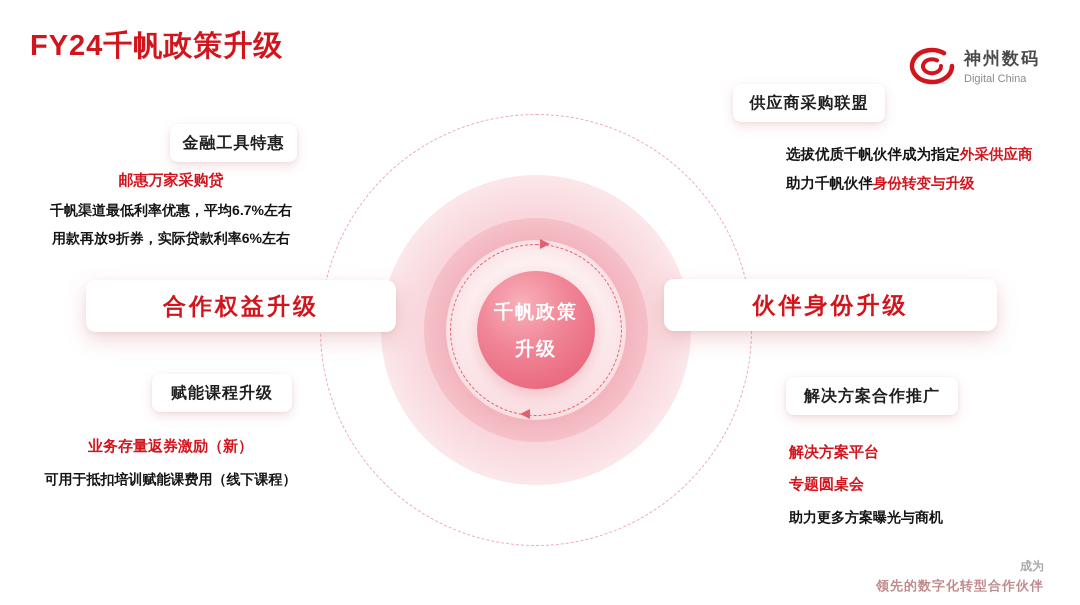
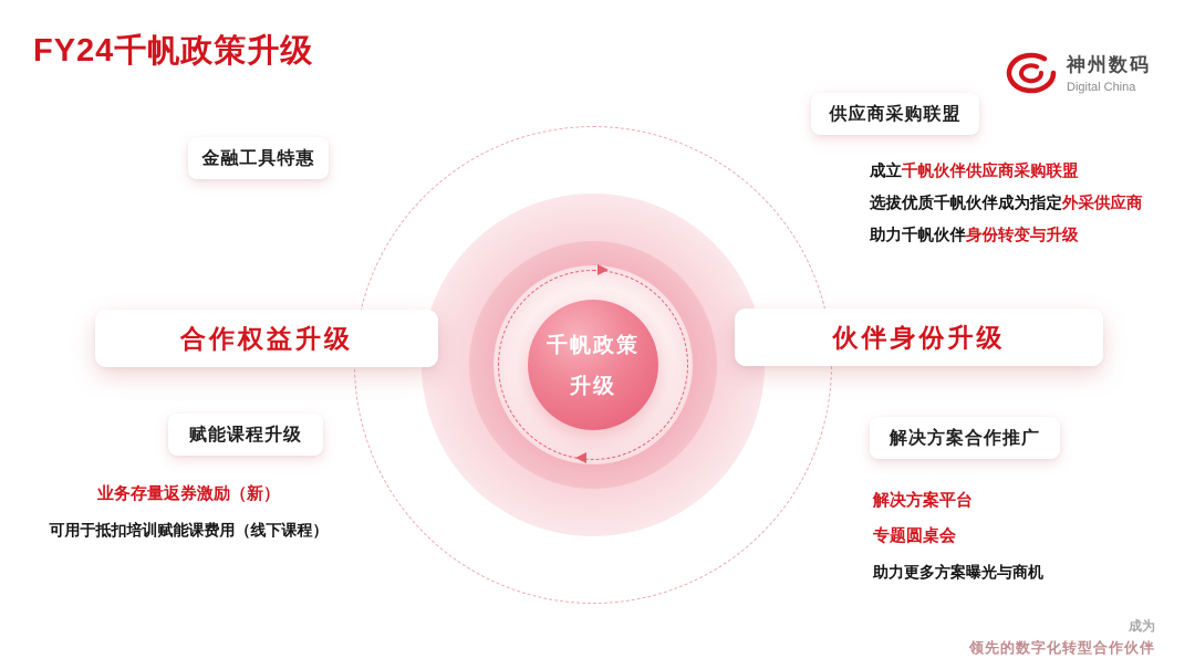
  FY24千帆政策升级
  神州数码
  Digital China
  千帆政策
  升级
  金融工具特惠
- 邮惠万家采购贷
- 千帆渠道最低利率优惠，平均6.7%左右
- 用款再放9折券，实际贷款利率6%左右
  合作权益升级
  赋能课程升级
  业务存量返券激励（新）
  可用于抵扣培训赋能课费用（线下课程）
  供应商采购联盟
+ 成立千帆伙伴供应商采购联盟
  选拔优质千帆伙伴成为指定外采供应商
  助力千帆伙伴身份转变与升级
  伙伴身份升级
  解决方案合作推广
  解决方案平台
  专题圆桌会
  助力更多方案曝光与商机
  成为
  领先的数字化转型合作伙伴
